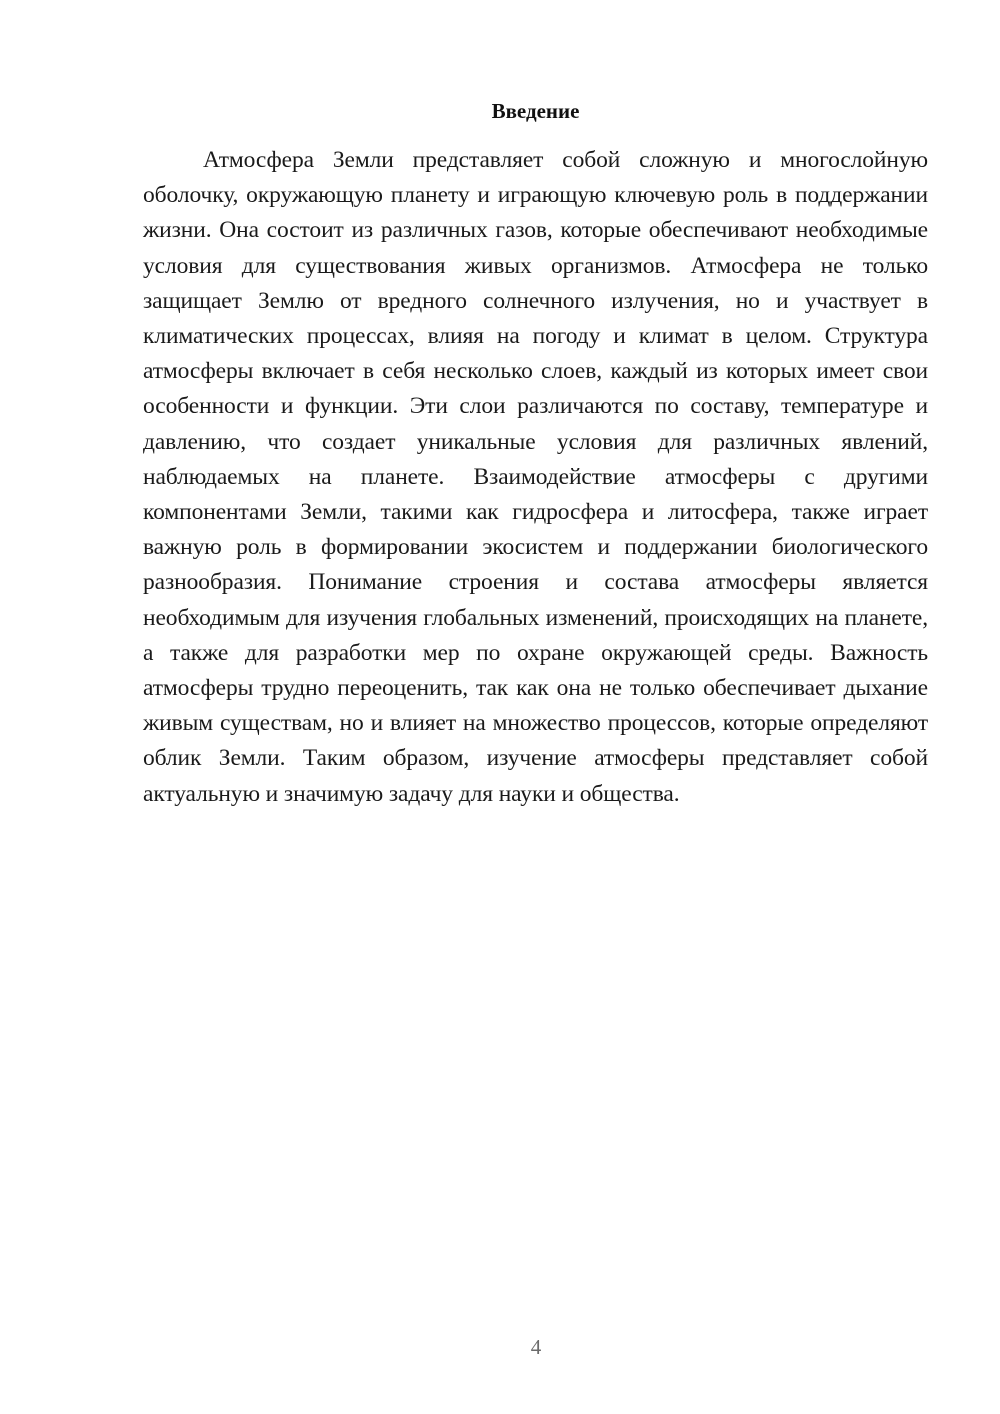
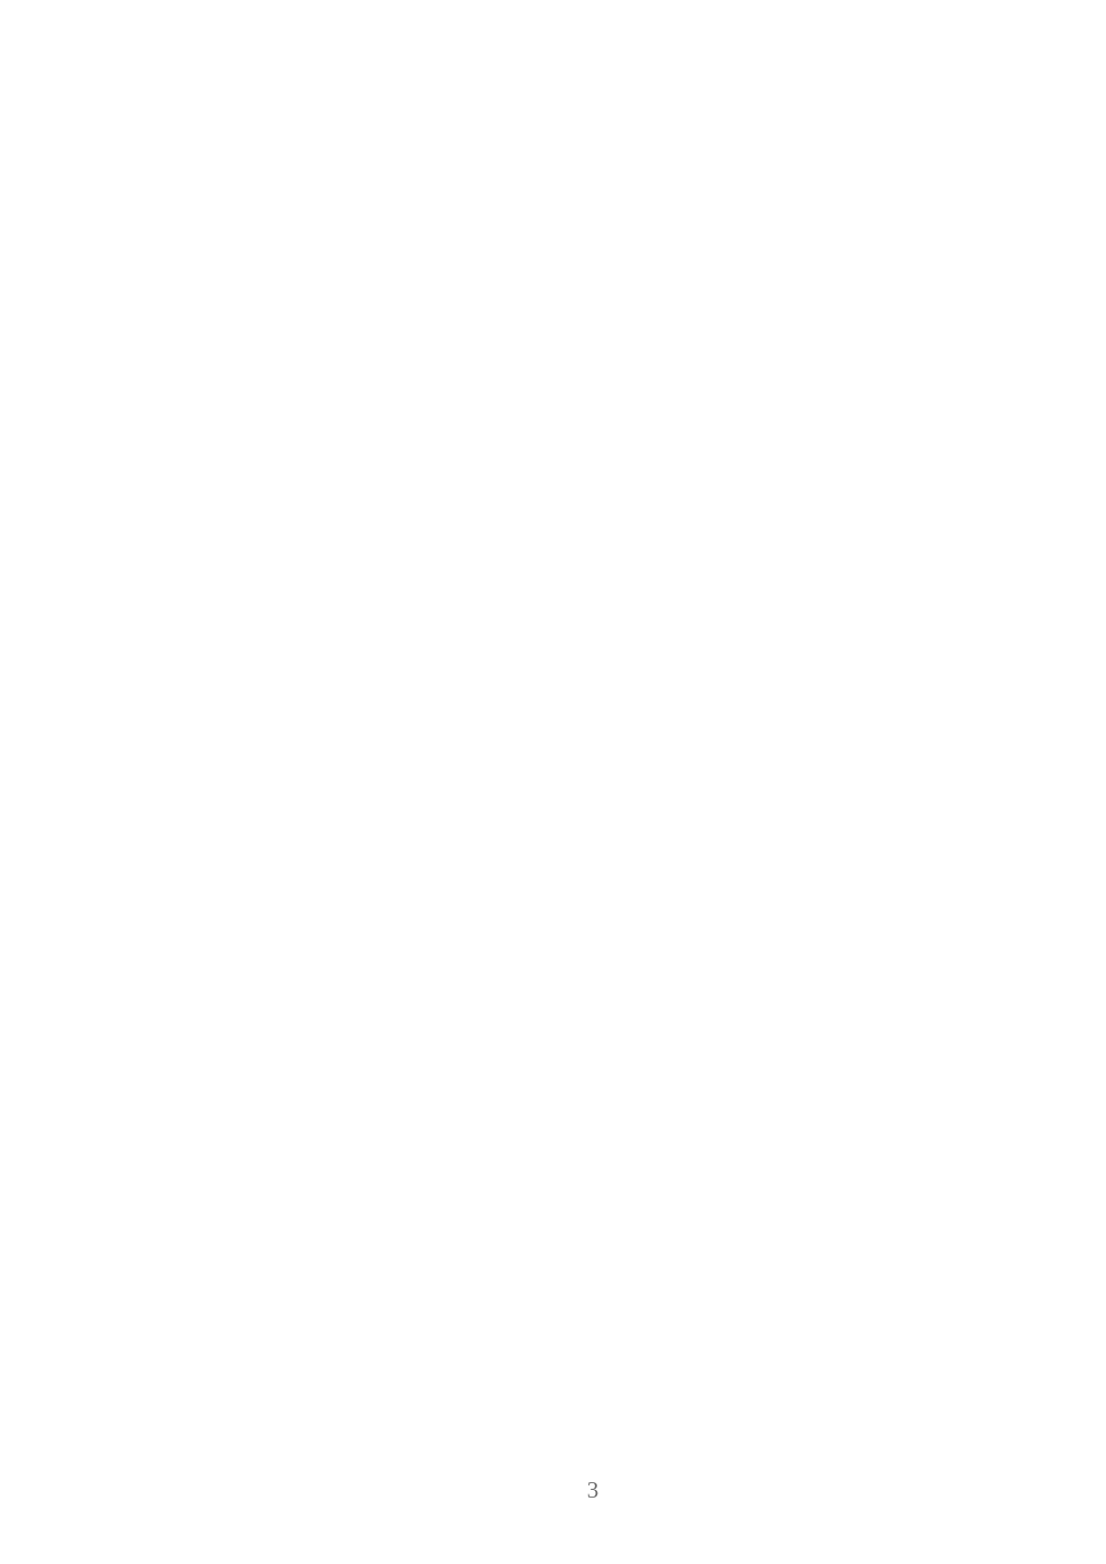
- Введение
- Атмосфера Земли представляет собой сложную и многослойную оболочку, окружающую планету и играющую ключевую роль в поддержании жизни. Она состоит из различных газов, которые обеспечивают необходимые условия для существования живых организмов. Атмосфера не только защищает Землю от вредного солнечного излучения, но и участвует в климатических процессах, влияя на погоду и климат в целом. Структура атмосферы включает в себя несколько слоев, каждый из которых имеет свои особенности и функции. Эти слои различаются по составу, температуре и давлению, что создает уникальные условия для различных явлений, наблюдаемых на планете. Взаимодействие атмосферы с другими компонентами Земли, такими как гидросфера и литосфера, также играет важную роль в формировании экосистем и поддержании биологического разнообразия. Понимание строения и состава атмосферы является необходимым для изучения глобальных изменений, происходящих на планете, а также для разработки мер по охране окружающей среды. Важность атмосферы трудно переоценить, так как она не только обеспечивает дыхание живым существам, но и влияет на множество процессов, которые определяют облик Земли. Таким образом, изучение атмосферы представляет собой актуальную и значимую задачу для науки и общества.
- 4
+ 3
